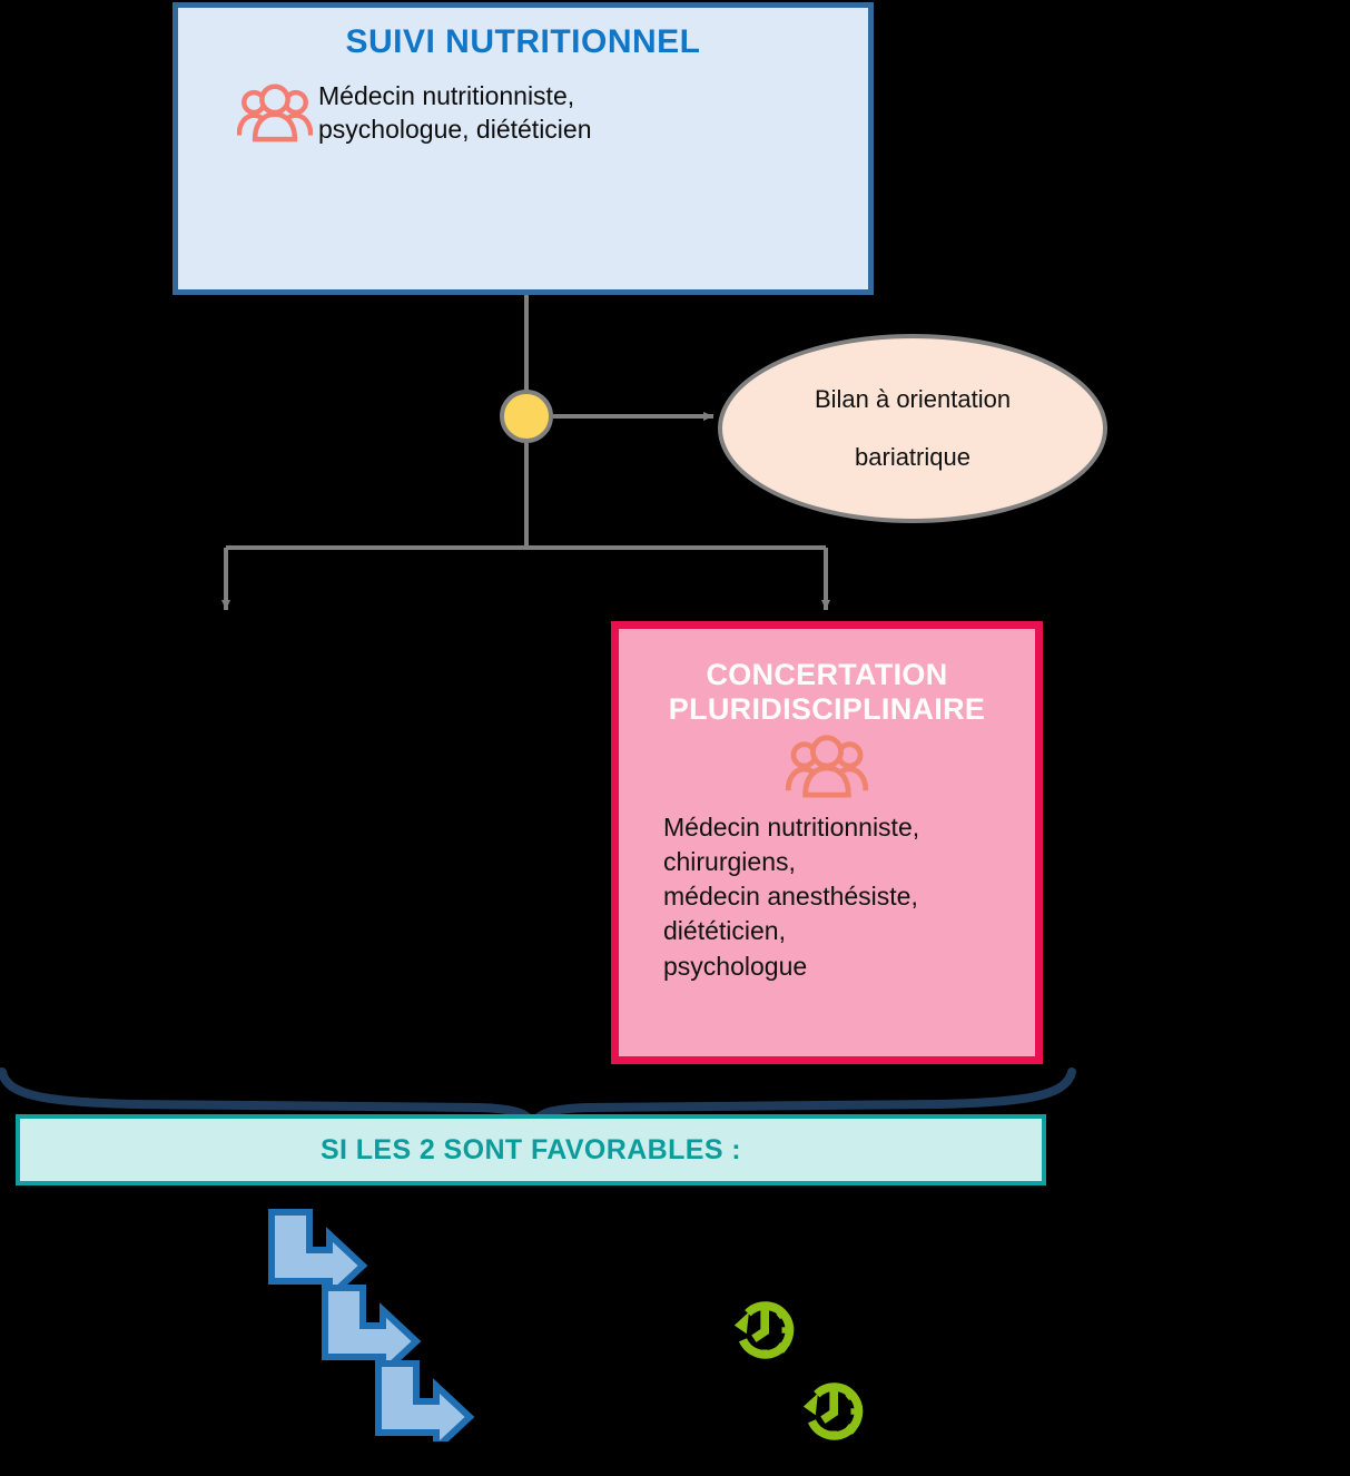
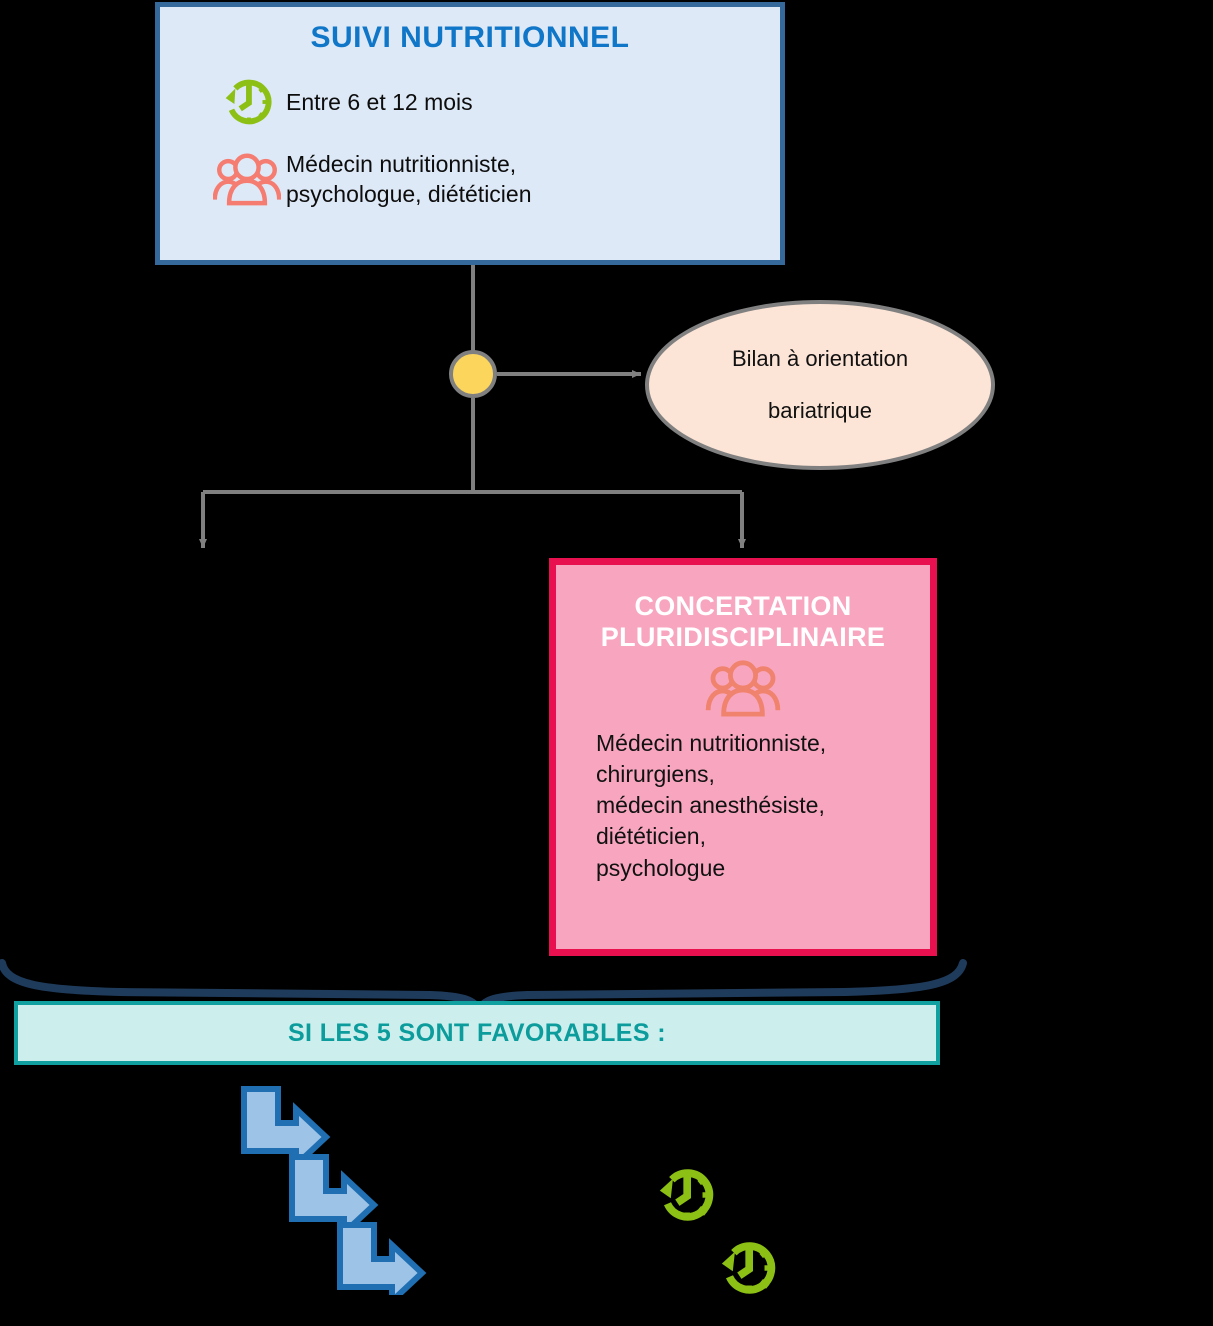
  SUIVI NUTRITIONNEL
+ Entre 6 et 12 mois
  Médecin nutritionniste,
  psychologue, diététicien
  Bilan à orientation
  bariatrique
  CONCERTATION
  PLURIDISCIPLINAIRE
  Médecin nutritionniste,
  chirurgiens,
  médecin anesthésiste,
  diététicien,
  psychologue
- SI LES 2 SONT FAVORABLES :
+ SI LES 5 SONT FAVORABLES :
